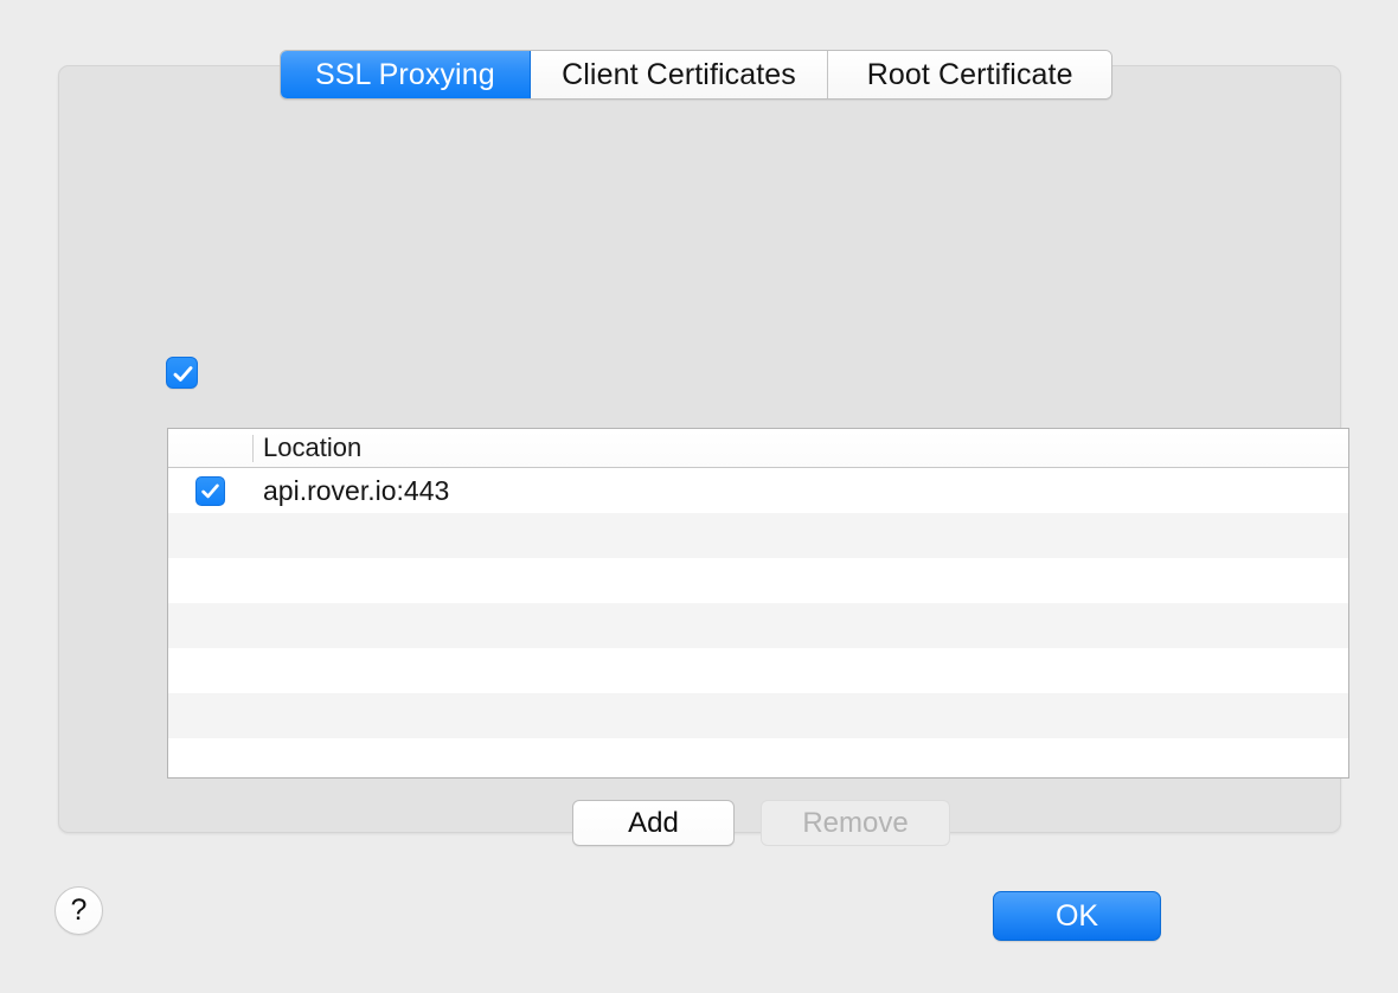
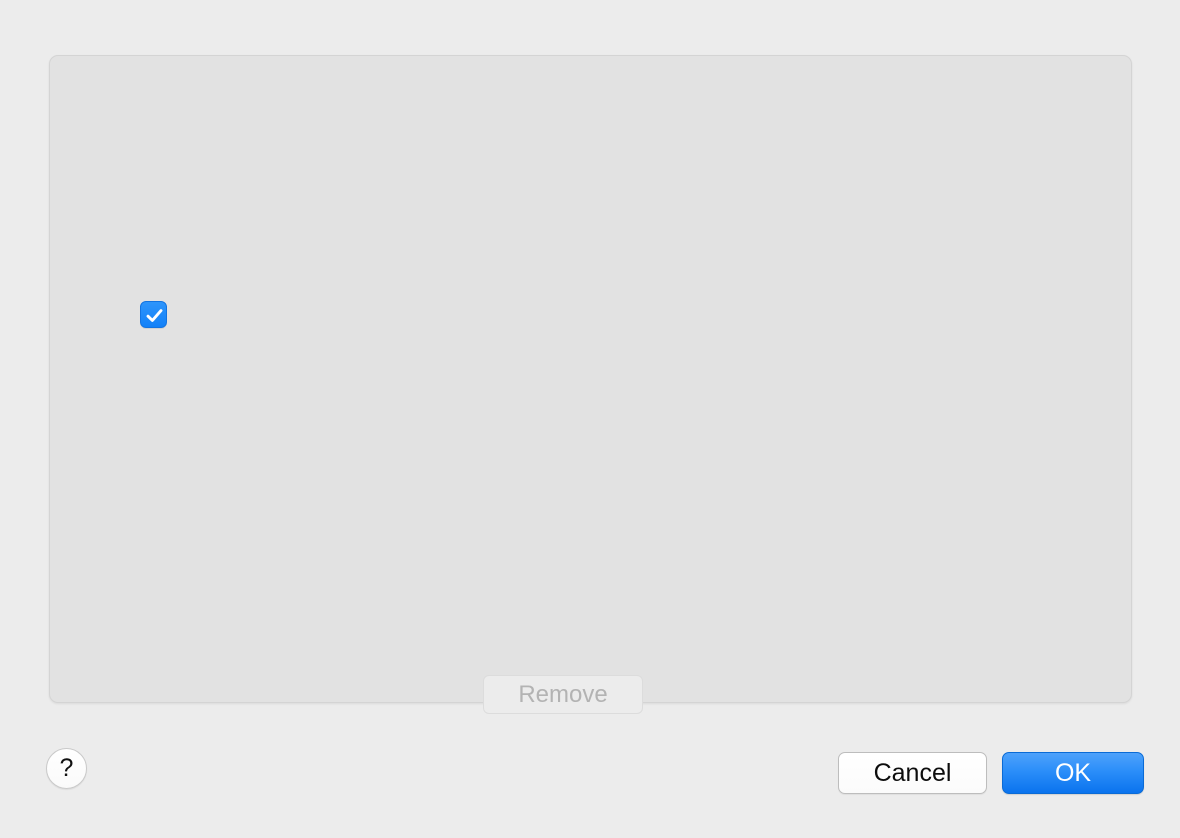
- Location
- api.rover.io:443
- Add
  Remove
- SSL Proxying
- Client Certificates
- Root Certificate
  ?
+ Cancel
  OK
